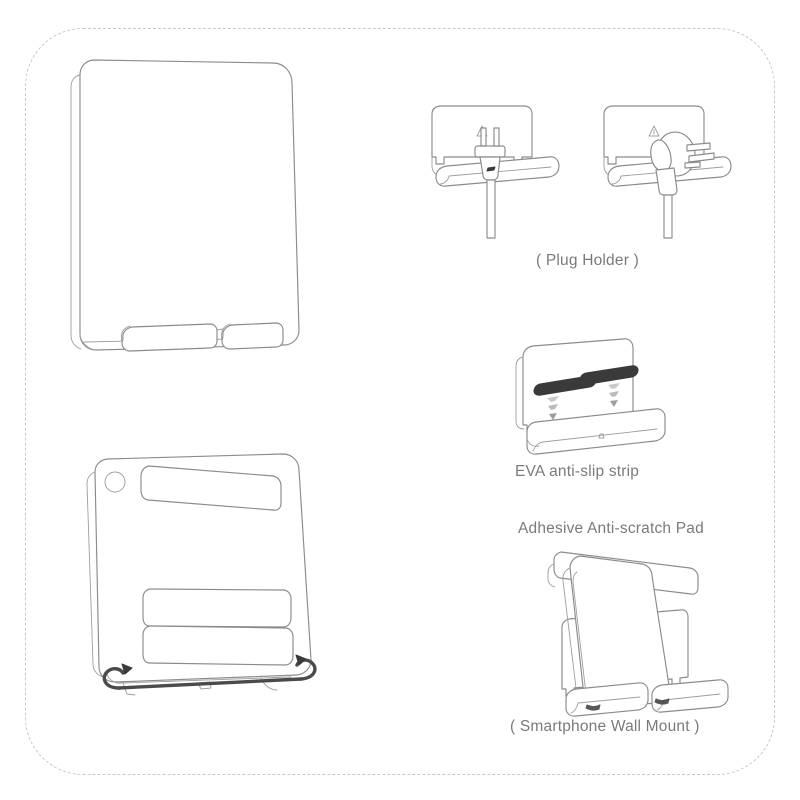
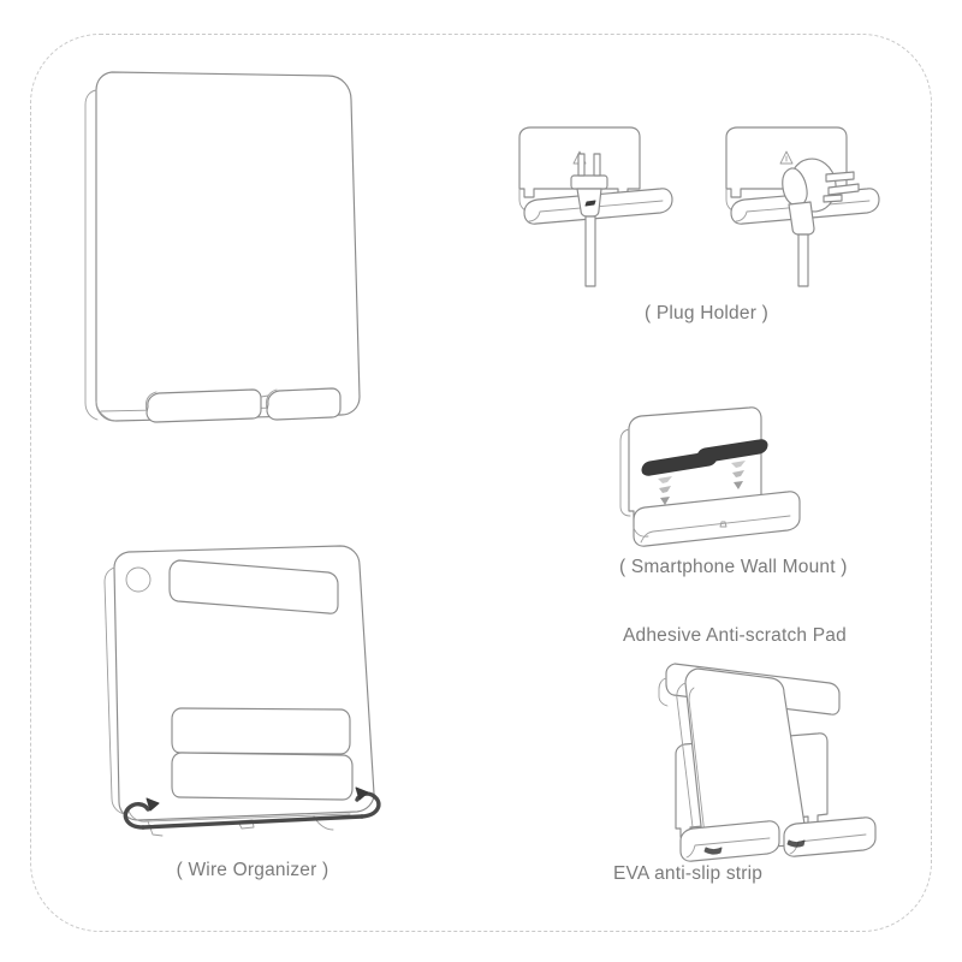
  ( Plug Holder )
- EVA anti-slip strip
+ ( Smartphone Wall Mount )
+ ( Wire Organizer )
  Adhesive Anti-scratch Pad
- ( Smartphone Wall Mount )
+ EVA anti-slip strip
